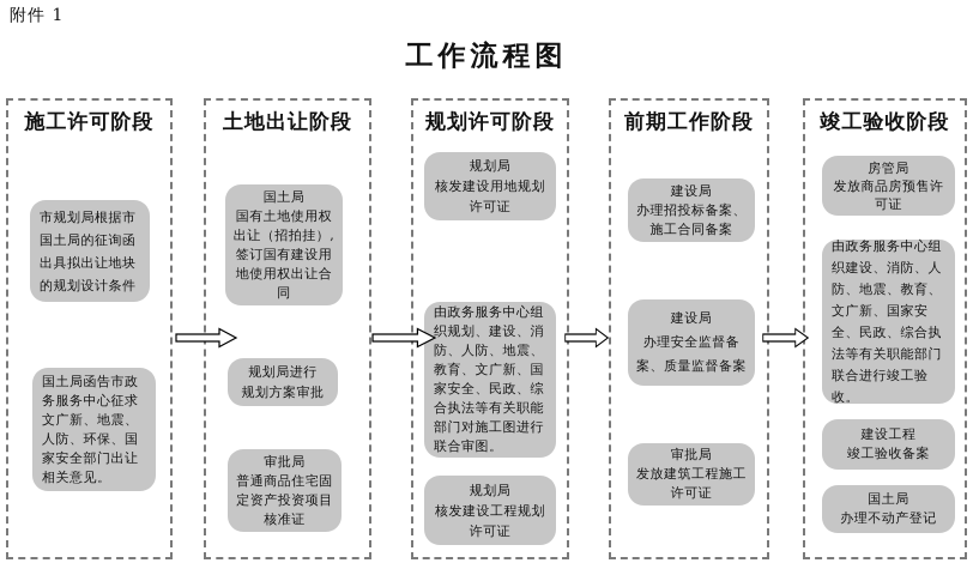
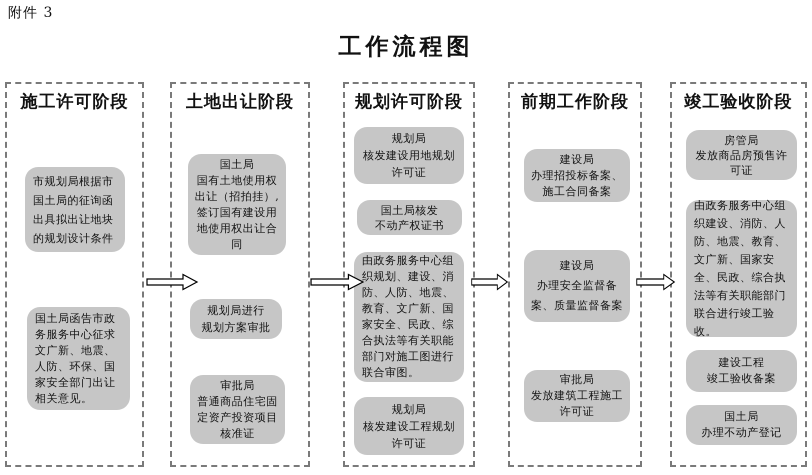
- 附件 1
+ 附件 3
  工作流程图
  施工许可阶段
  市规划局根据市国土局的征询函出具拟出让地块的规划设计条件
  国土局函告市政务服务中心征求文广新、地震、人防、环保、国家安全部门出让相关意见。
  土地出让阶段
  国土局
  国有土地使用权出让（招拍挂）,签订国有建设用地使用权出让合同
  规划局进行
  规划方案审批
  审批局
  普通商品住宅固定资产投资项目核准证
  规划许可阶段
  规划局
  核发建设用地规划许可证
+ 国土局核发
+ 不动产权证书
  由政务服务中心组织规划、建设、消防、人防、地震、教育、文广新、国家安全、民政、综合执法等有关职能部门对施工图进行联合审图。
  规划局
  核发建设工程规划许可证
  前期工作阶段
  建设局
  办理招投标备案、施工合同备案
  建设局
  办理安全监督备案、质量监督备案
  审批局
  发放建筑工程施工许可证
  竣工验收阶段
  房管局
  发放商品房预售许可证
  由政务服务中心组织建设、消防、人防、地震、教育、文广新、国家安全、民政、综合执法等有关职能部门联合进行竣工验收。
  建设工程
  竣工验收备案
  国土局
  办理不动产登记
